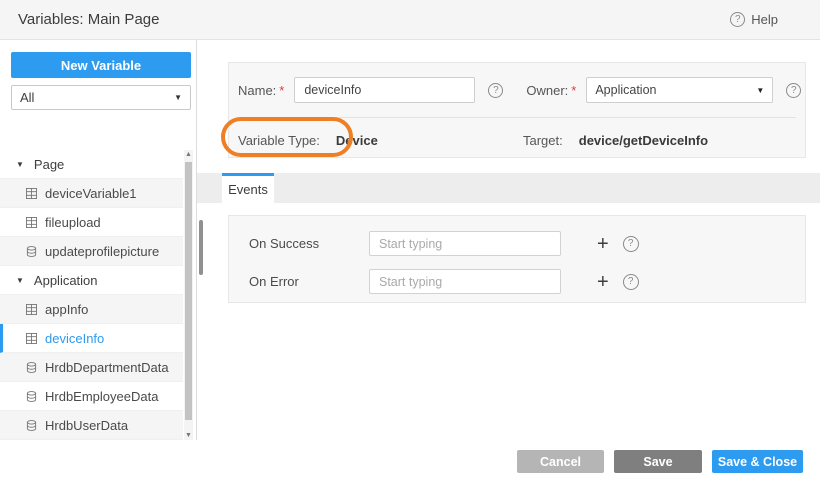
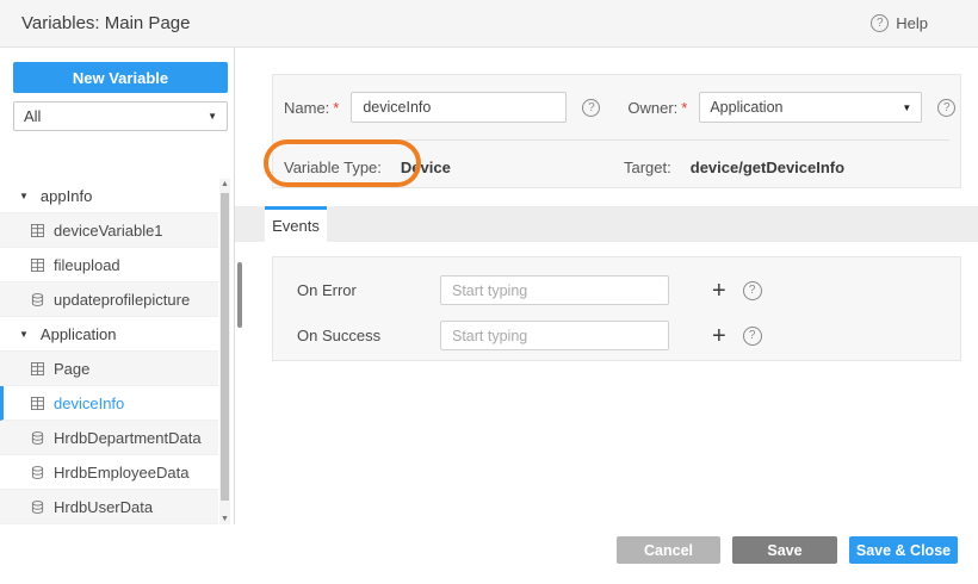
  Variables: Main Page
  ?
  Help
  New Variable
  All
  ▼
  ▼
- Page
+ appInfo
  deviceVariable1
  fileupload
  updateprofilepicture
  ▼
  Application
- appInfo
+ Page
  deviceInfo
  HrdbDepartmentData
  HrdbEmployeeData
  HrdbUserData
  Name:
  *
  deviceInfo
  ?
  Owner:
  *
  Application
  ▼
  ?
  Variable Type:
  Device
  Target:
  device/getDeviceInfo
  Events
- On Success
+ On Error
  Start typing
  +
  ?
- On Error
+ On Success
  Start typing
  +
  ?
  Cancel
  Save
  Save & Close
